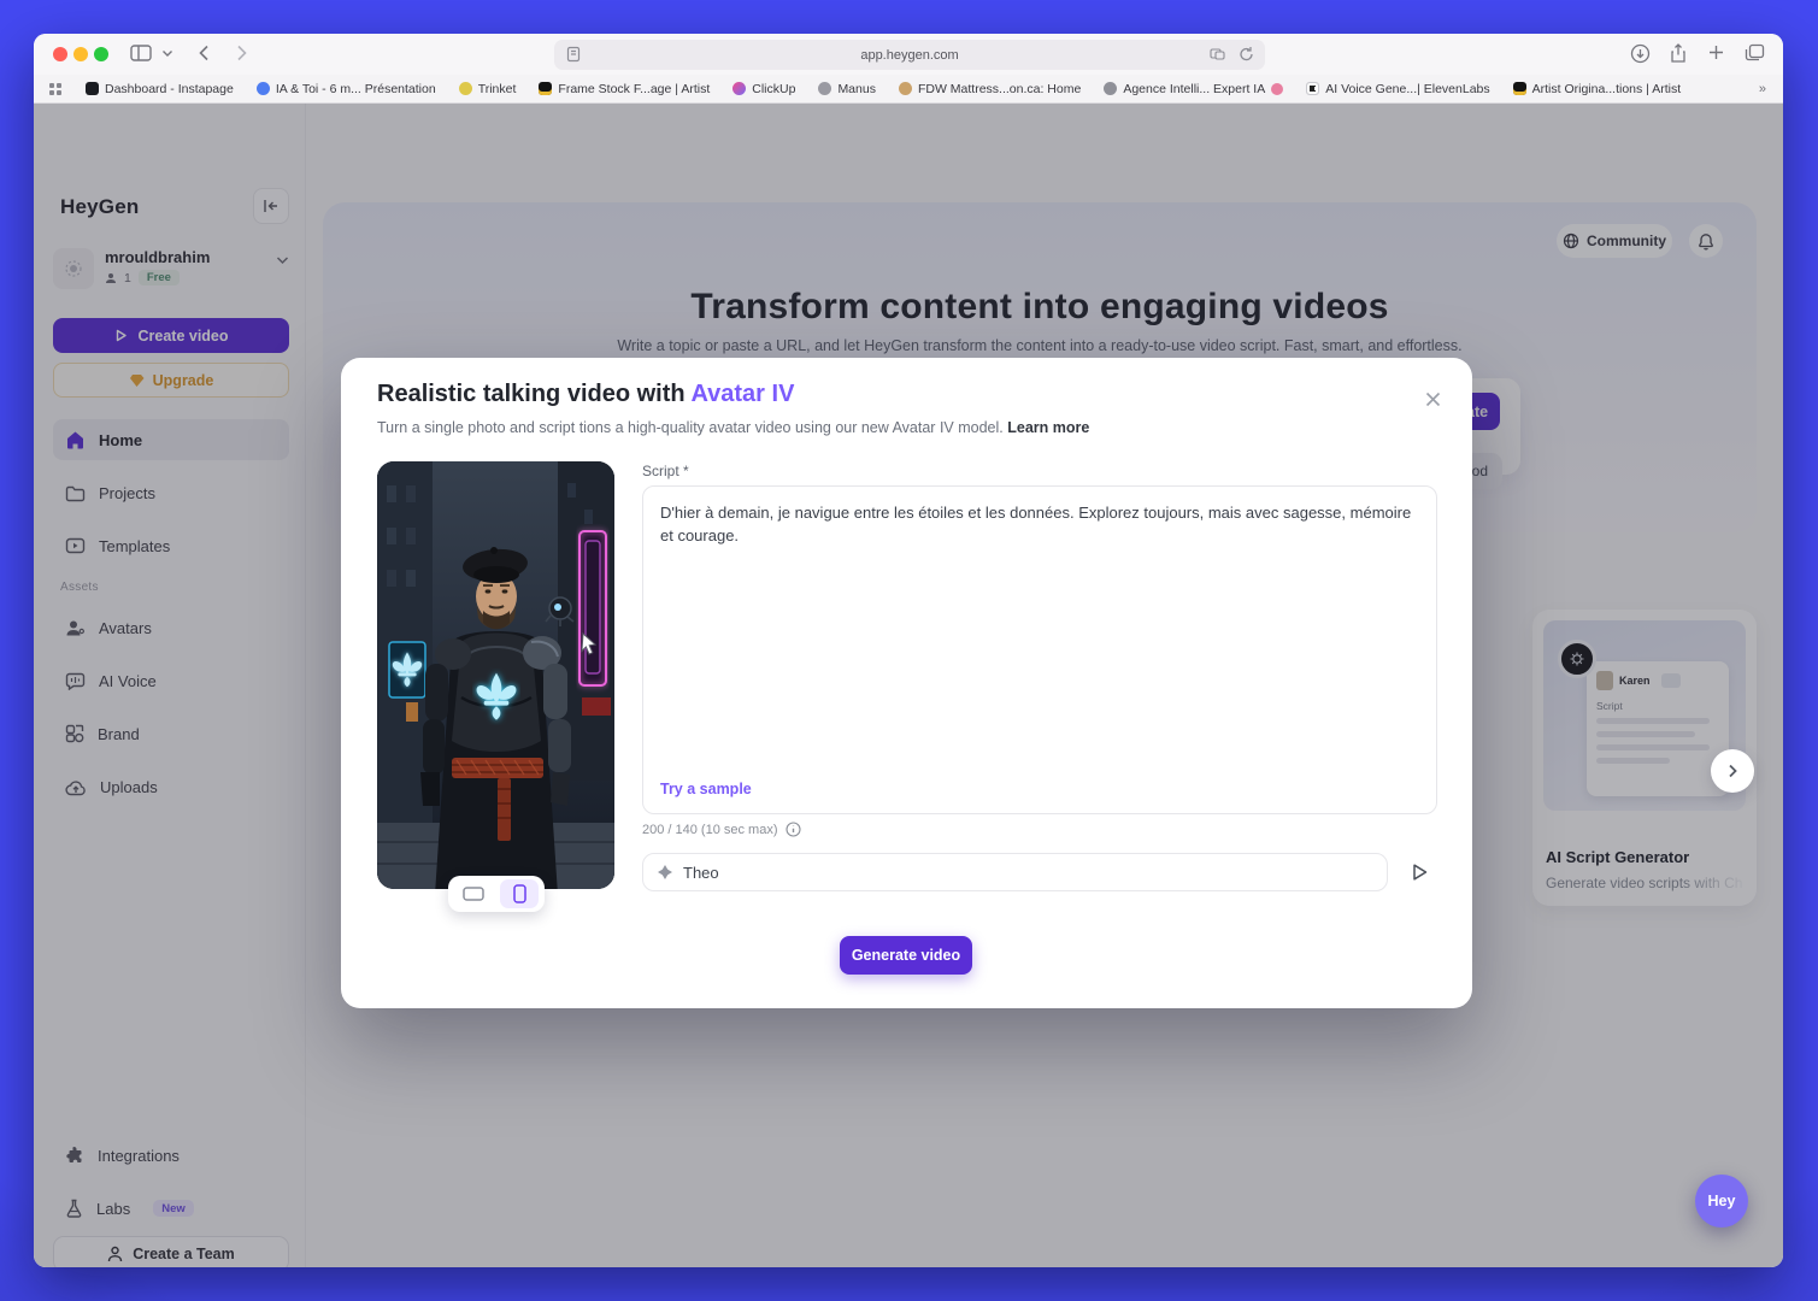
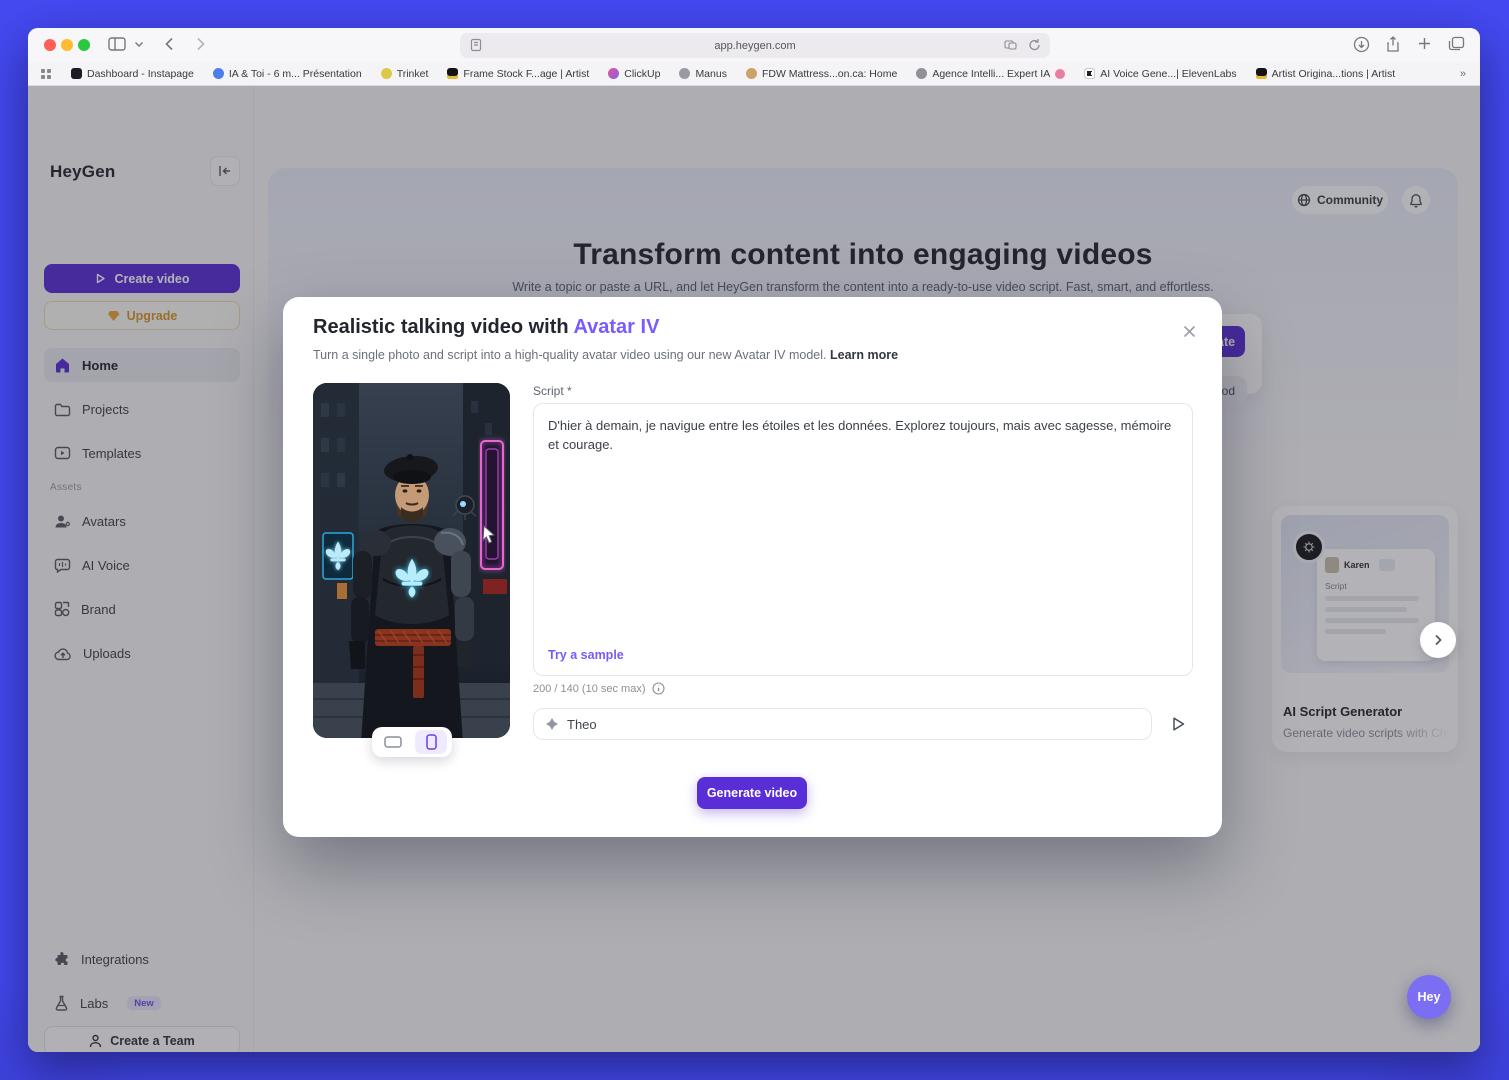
  app.heygen.com
  Dashboard - Instapage
  IA & Toi - 6 m... Présentation
  Trinket
  Frame Stock F...age | Artist
  ClickUp
  Manus
  FDW Mattress...on.ca: Home
  Agence Intelli... Expert IA
  AI Voice Gene...| ElevenLabs
  Artist Origina...tions | Artist
  »
  HeyGen
- mrouldbrahim
- 1
- Free
  Create video
  Upgrade
  Home
  Projects
  Templates
  Assets
  Avatars
  AI Voice
  Brand
  Uploads
  Integrations
  Labs
  New
  Create a Team
  Community
  Transform content into engaging videos
  Write a topic or paste a URL, and let HeyGen transform the content into a ready-to-use video script. Fast, smart, and effortless.
  od
  Karen
  Script
  AI Script Generator
  Generate video scripts with Ch
  Realistic talking video with Avatar IV
- Turn a single photo and script tions a high-quality avatar video using our new Avatar IV model. Learn more
+ Turn a single photo and script into a high-quality avatar video using our new Avatar IV model. Learn more
  Script *
  D'hier à demain, je navigue entre les étoiles et les données. Explorez toujours, mais avec sagesse, mémoire et courage.
  Try a sample
  200 / 140 (10 sec max)
  Theo
  Generate video
  Hey
